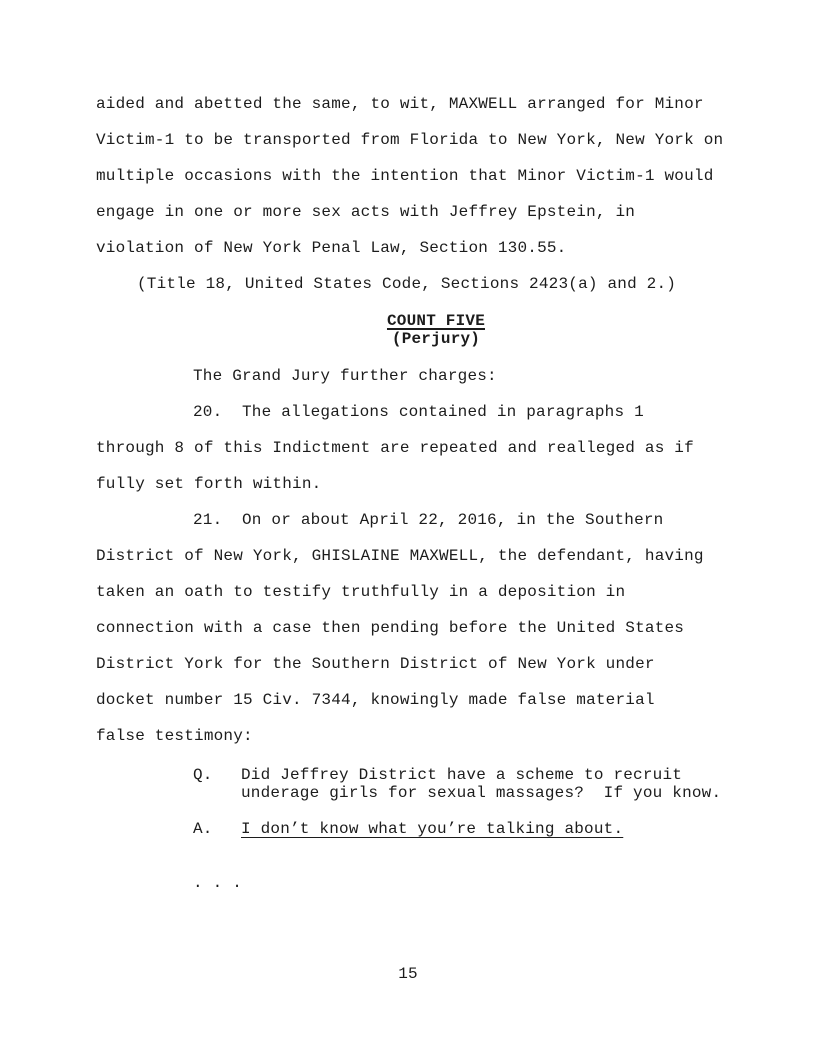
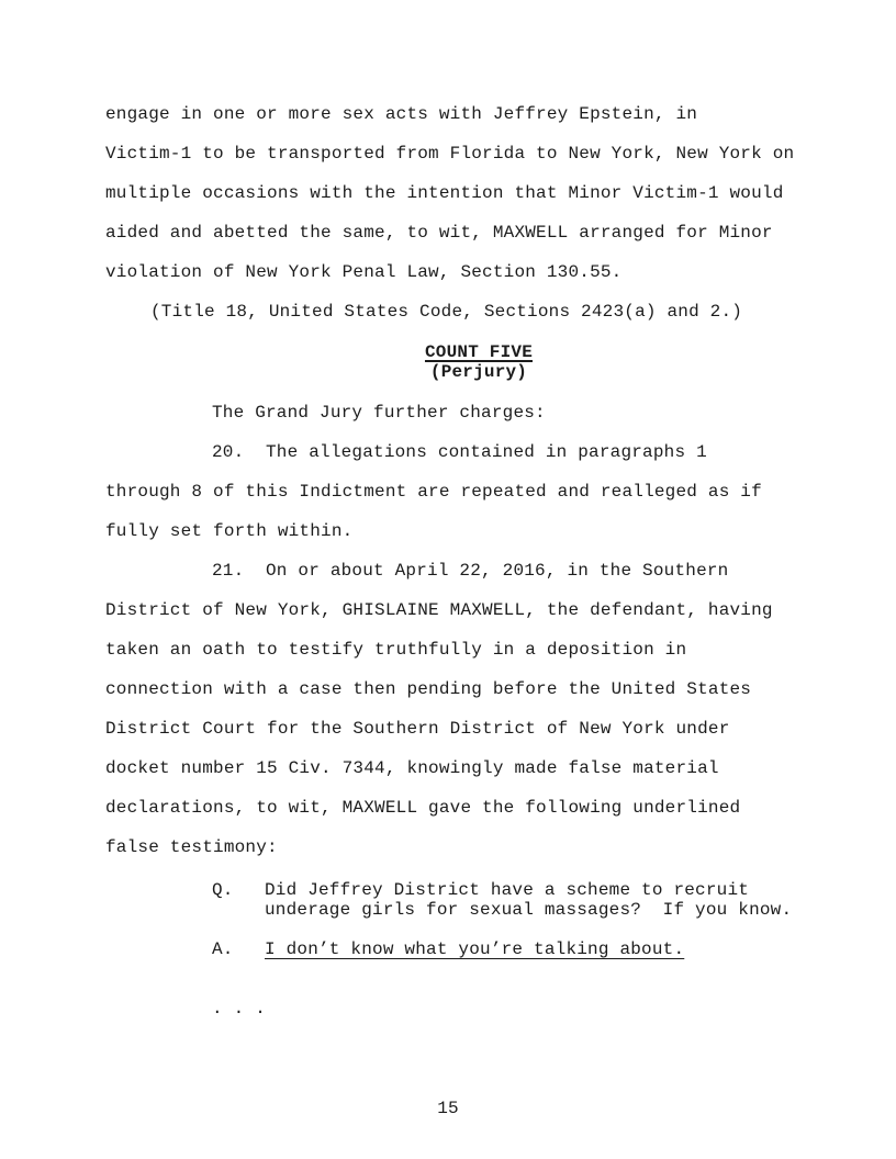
- aided and abetted the same, to wit, MAXWELL arranged for Minor
+ engage in one or more sex acts with Jeffrey Epstein, in
  Victim-1 to be transported from Florida to New York, New York on
  multiple occasions with the intention that Minor Victim-1 would
- engage in one or more sex acts with Jeffrey Epstein, in
+ aided and abetted the same, to wit, MAXWELL arranged for Minor
  violation of New York Penal Law, Section 130.55.
  (Title 18, United States Code, Sections 2423(a) and 2.)
  COUNT FIVE
  (Perjury)
  The Grand Jury further charges:
  20. The allegations contained in paragraphs 1
  through 8 of this Indictment are repeated and realleged as if
  fully set forth within.
  21. On or about April 22, 2016, in the Southern
  District of New York, GHISLAINE MAXWELL, the defendant, having
  taken an oath to testify truthfully in a deposition in
  connection with a case then pending before the United States
- District York for the Southern District of New York under
+ District Court for the Southern District of New York under
  docket number 15 Civ. 7344, knowingly made false material
+ declarations, to wit, MAXWELL gave the following underlined
  false testimony:
  Q.
  Did Jeffrey District have a scheme to recruit
  underage girls for sexual massages? If you know.
  A.
  I don’t know what you’re talking about.
  . . .
  15
